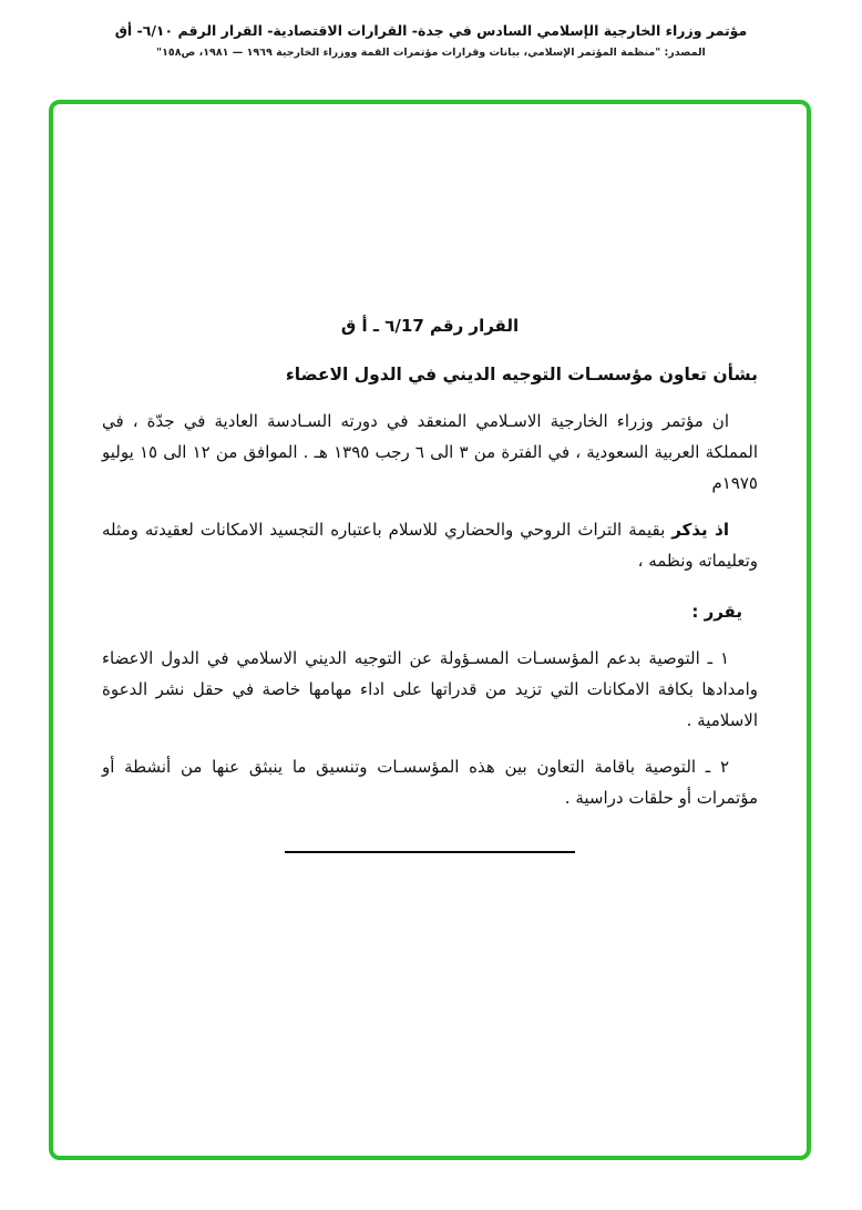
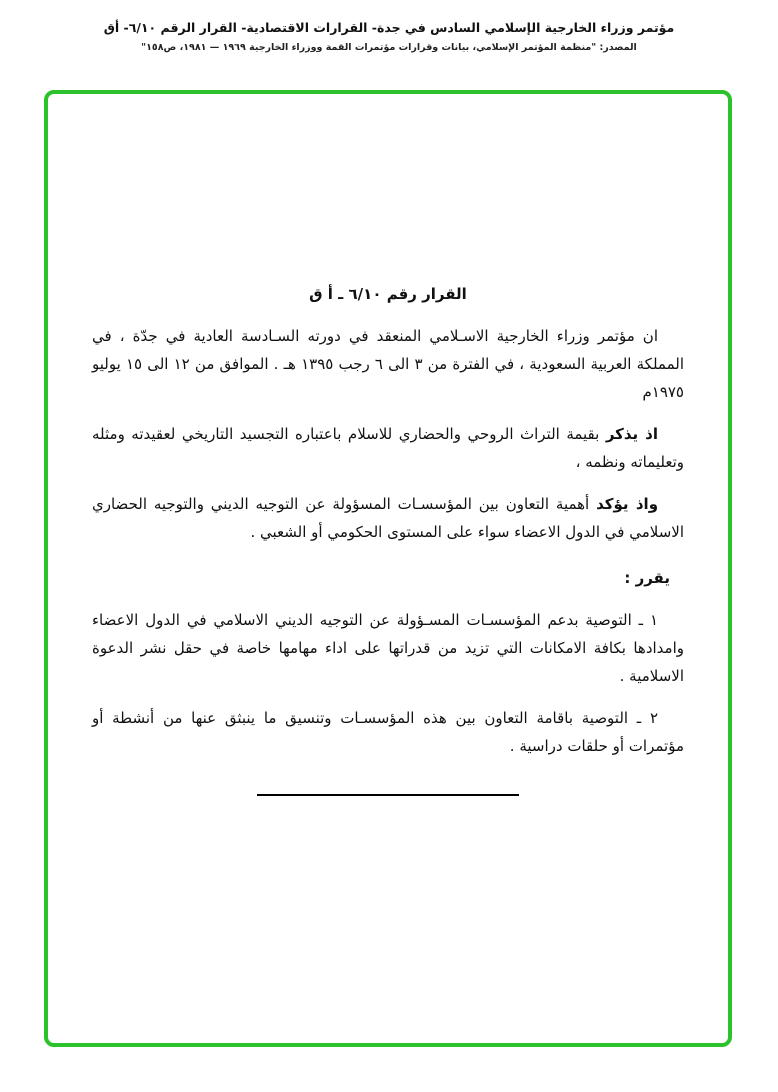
  مؤتمر وزراء الخارجية الإسلامي السادس في جدة- القرارات الاقتصادية- القرار الرقم ٦/١٠- أق
  المصدر: "منظمة المؤتمر الإسلامي، بيانات وقرارات مؤتمرات القمة ووزراء الخارجية ١٩٦٩ — ١٩٨١، ص١٥٨"
- القرار رقم ٦/17 ـ أ ق
+ القرار رقم ٦/١٠ ـ أ ق
- بشأن تعاون مؤسسـات التوجيه الديني في الدول الاعضاء
  ان مؤتمر وزراء الخارجية الاسـلامي المنعقد في دورته السـادسة العادية في جدّة ، في المملكة العربية السعودية ، في الفترة من ٣ الى ٦ رجب ١٣٩٥ هـ . الموافق من ١٢ الى ١٥ يوليو ١٩٧٥م
- اذ يذكر بقيمة التراث الروحي والحضاري للاسلام باعتباره التجسيد الامكانات لعقيدته ومثله وتعليماته ونظمه ،
+ اذ يذكر بقيمة التراث الروحي والحضاري للاسلام باعتباره التجسيد التاريخي لعقيدته ومثله وتعليماته ونظمه ،
+ واذ يؤكد أهمية التعاون بين المؤسسـات المسؤولة عن التوجيه الديني والتوجيه الحضاري الاسلامي في الدول الاعضاء سواء على المستوى الحكومي أو الشعبي .
  يقرر :
  ١ ـ التوصية بدعم المؤسسـات المسـؤولة عن التوجيه الديني الاسلامي في الدول الاعضاء وامدادها بكافة الامكانات التي تزيد من قدراتها على اداء مهامها خاصة في حقل نشر الدعوة الاسلامية .
  ٢ ـ التوصية باقامة التعاون بين هذه المؤسسـات وتنسيق ما ينبثق عنها من أنشطة أو مؤتمرات أو حلقات دراسية .
